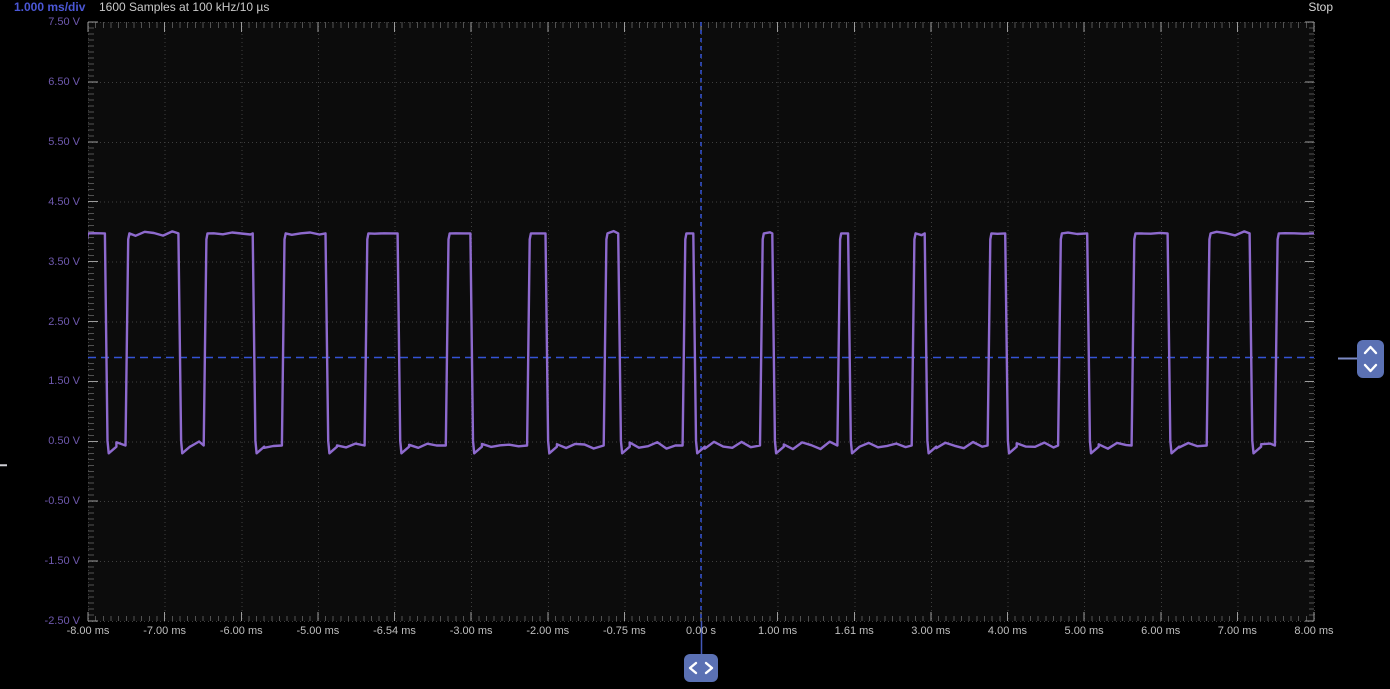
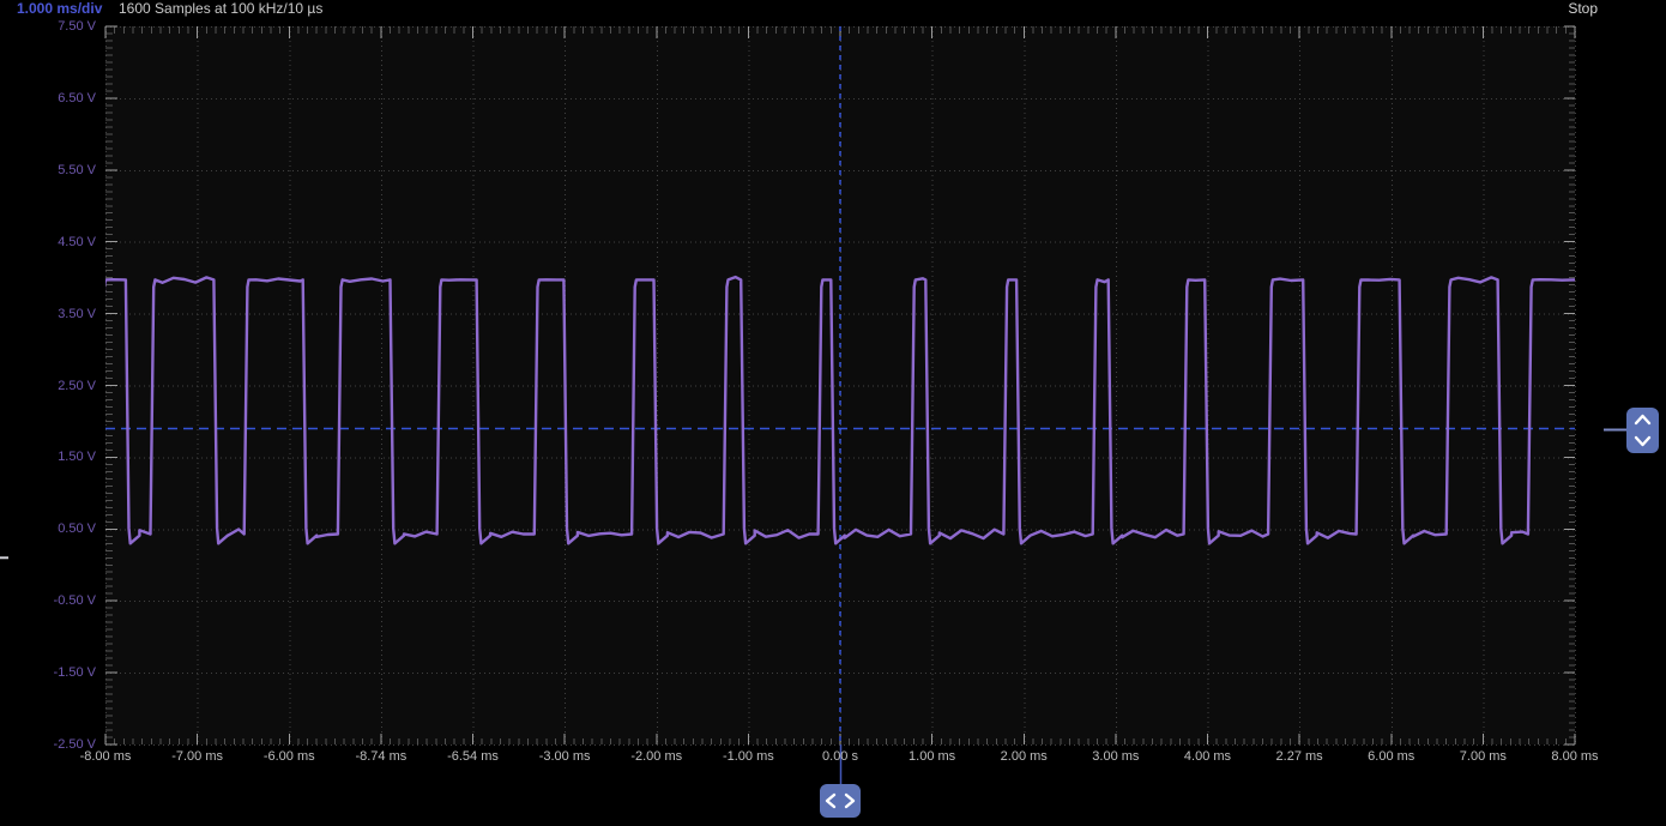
  1.000 ms/div
  1600 Samples at 100 kHz/10 µs
  Stop
  7.50 V
  6.50 V
  5.50 V
  4.50 V
  3.50 V
  2.50 V
  1.50 V
  0.50 V
  -0.50 V
  -1.50 V
  -2.50 V
  -8.00 ms
  -7.00 ms
  -6.00 ms
- -5.00 ms
+ -8.74 ms
  -6.54 ms
  -3.00 ms
  -2.00 ms
- -0.75 ms
+ -1.00 ms
  0.00 s
  1.00 ms
- 1.61 ms
+ 2.00 ms
  3.00 ms
  4.00 ms
- 5.00 ms
+ 2.27 ms
  6.00 ms
  7.00 ms
  8.00 ms
